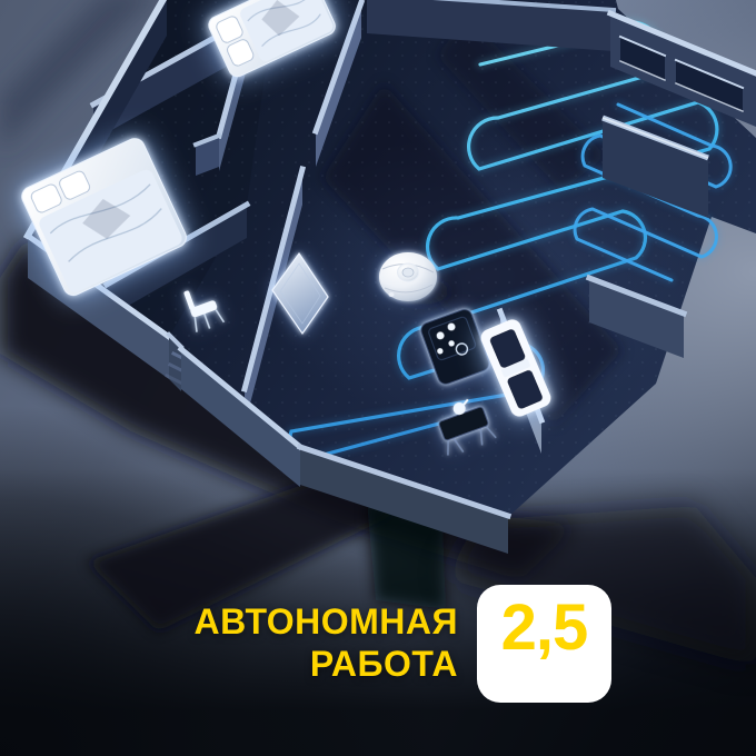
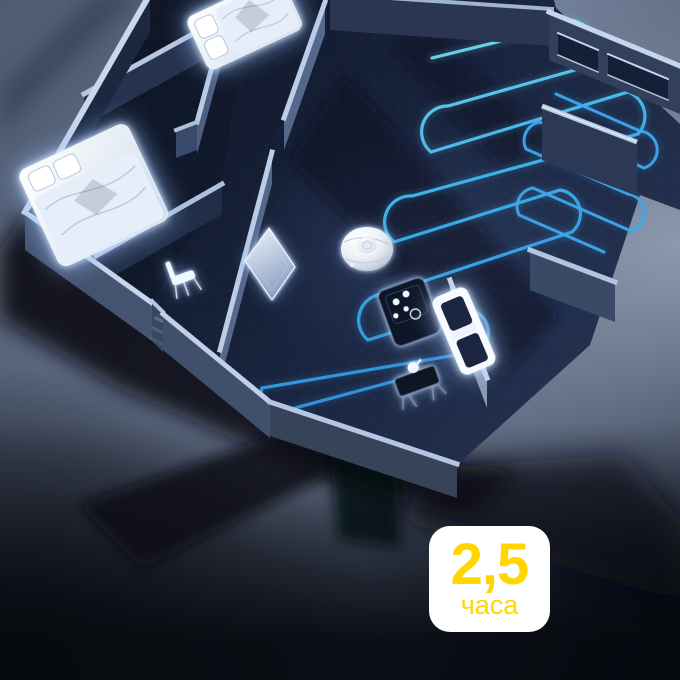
- АВТОНОМНАЯ
- РАБОТА
  2,5
+ часа
